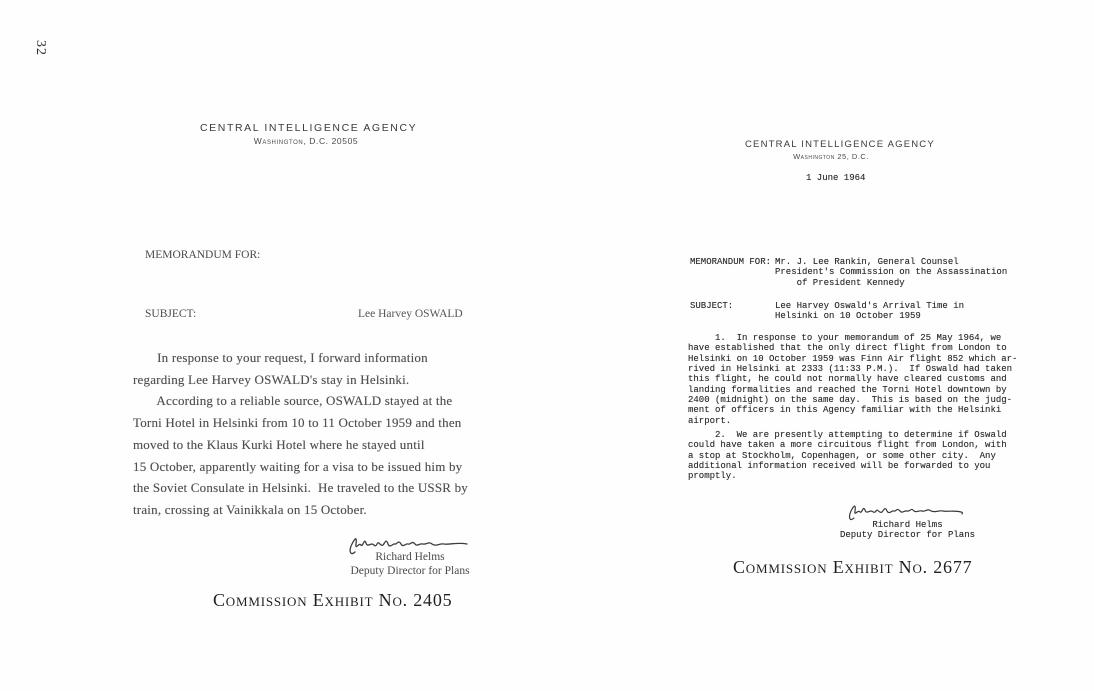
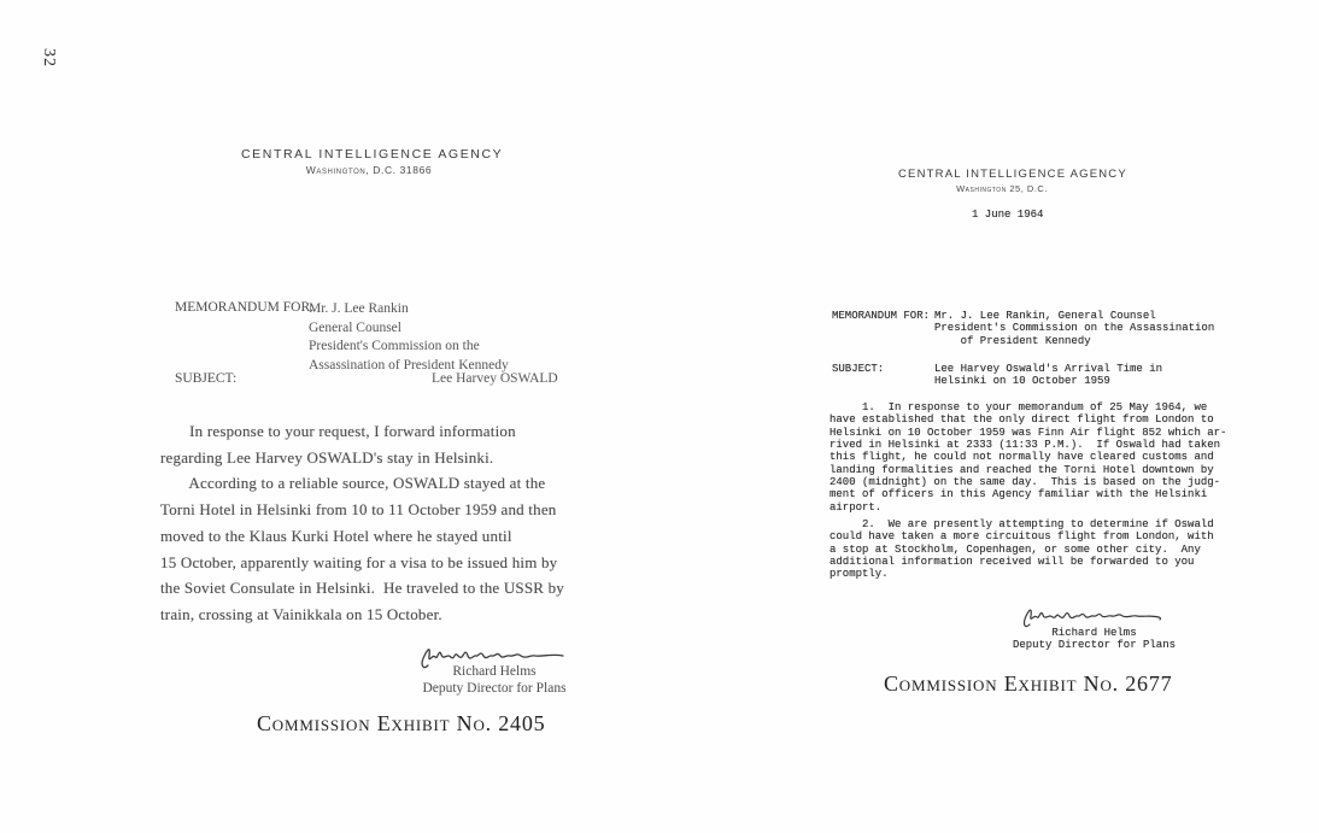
  CENTRAL INTELLIGENCE AGENCY
- Washington, D.C. 20505
+ Washington, D.C. 31866
  MEMORANDUM FOR:
+ Mr. J. Lee Rankin
+ General Counsel
+ President's Commission on the
+ Assassination of President Kennedy
  SUBJECT:
  Lee Harvey OSWALD
  In response to your request, I forward information
  regarding Lee Harvey OSWALD's stay in Helsinki.
  According to a reliable source, OSWALD stayed at the
  Torni Hotel in Helsinki from 10 to 11 October 1959 and then
  moved to the Klaus Kurki Hotel where he stayed until
  15 October, apparently waiting for a visa to be issued him by
  the Soviet Consulate in Helsinki. He traveled to the USSR by
  train, crossing at Vainikkala on 15 October.
  Richard Helms
  Deputy Director for Plans
  Commission Exhibit No. 2405
  CENTRAL INTELLIGENCE AGENCY
  Washington 25, D.C.
  1 June 1964
  MEMORANDUM FOR:
  Mr. J. Lee Rankin, General Counsel
  President's Commission on the Assassination
  of President Kennedy
  SUBJECT:
  Lee Harvey Oswald's Arrival Time in
  Helsinki on 10 October 1959
  1. In response to your memorandum of 25 May 1964, we
  have established that the only direct flight from London to
  Helsinki on 10 October 1959 was Finn Air flight 852 which ar-
  rived in Helsinki at 2333 (11:33 P.M.). If Oswald had taken
  this flight, he could not normally have cleared customs and
  landing formalities and reached the Torni Hotel downtown by
  2400 (midnight) on the same day. This is based on the judg-
  ment of officers in this Agency familiar with the Helsinki
  airport.
  2. We are presently attempting to determine if Oswald
  could have taken a more circuitous flight from London, with
  a stop at Stockholm, Copenhagen, or some other city. Any
  additional information received will be forwarded to you
  promptly.
  Richard Helms
  Deputy Director for Plans
  Commission Exhibit No. 2677
